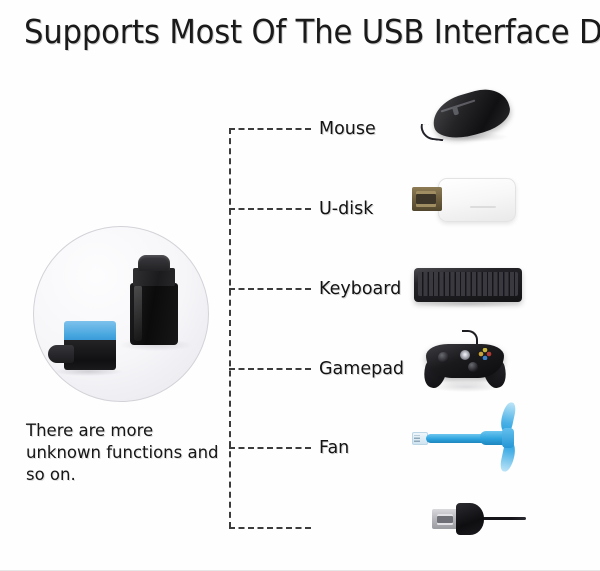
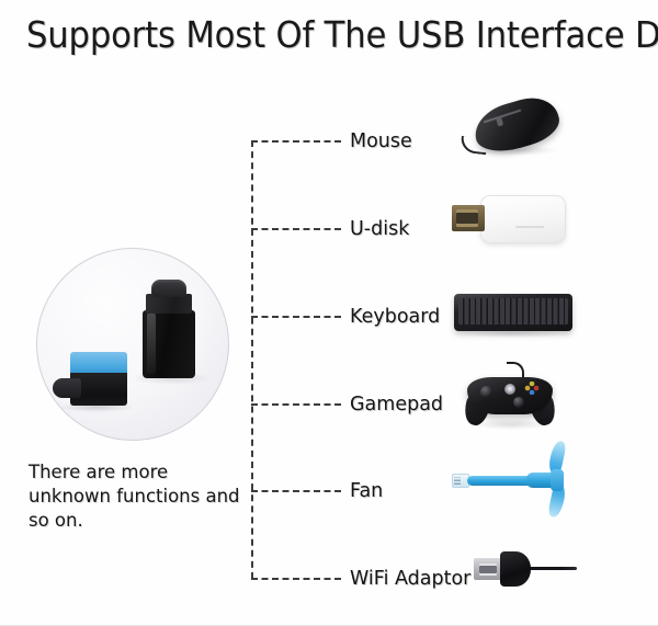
  Supports Most Of The USB Interface D
  There are more unknown functions and so on.
  Mouse
  U-disk
  Keyboard
  Gamepad
  Fan
+ WiFi Adaptor
